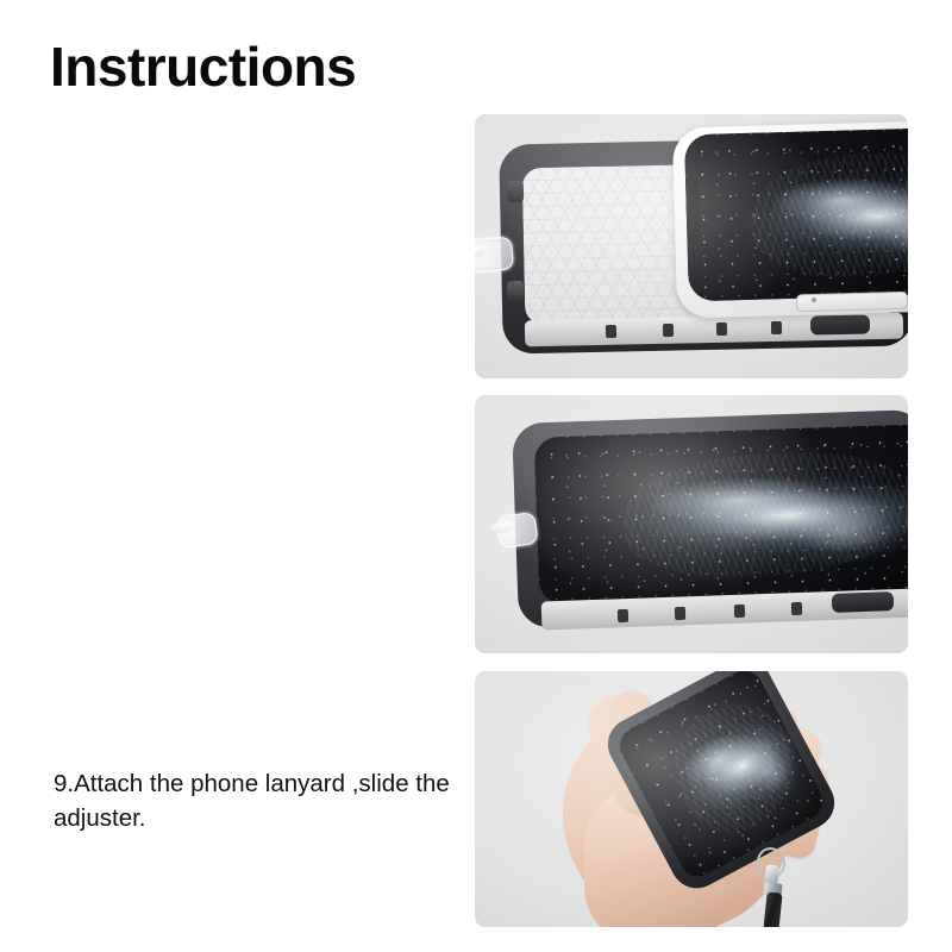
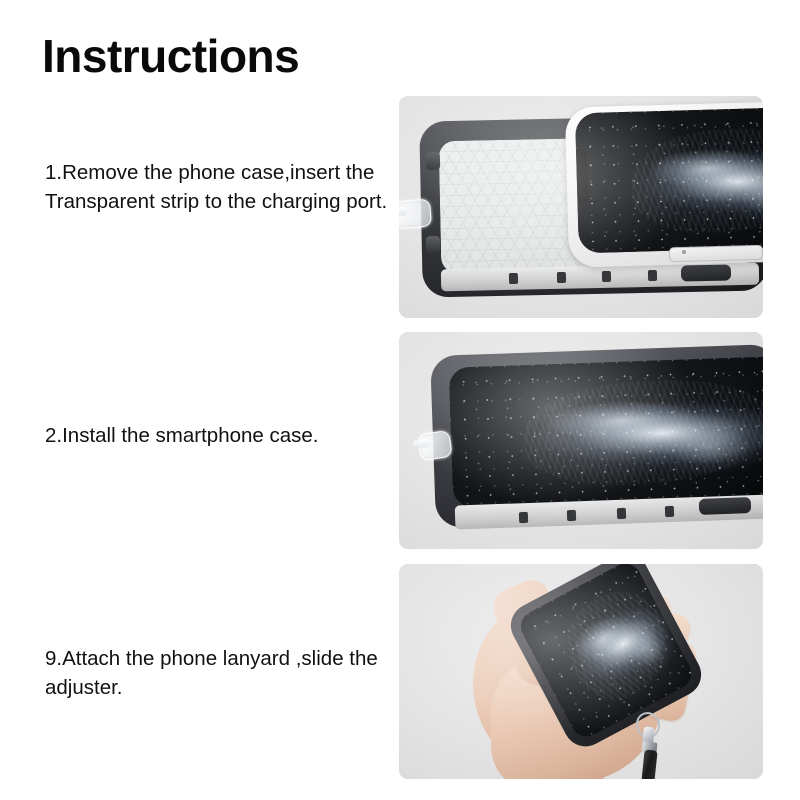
  Instructions
+ 1.Remove the phone case,insert the Transparent strip to the charging port.
+ 2.Install the smartphone case.
  9.Attach the phone lanyard ,slide the adjuster.
